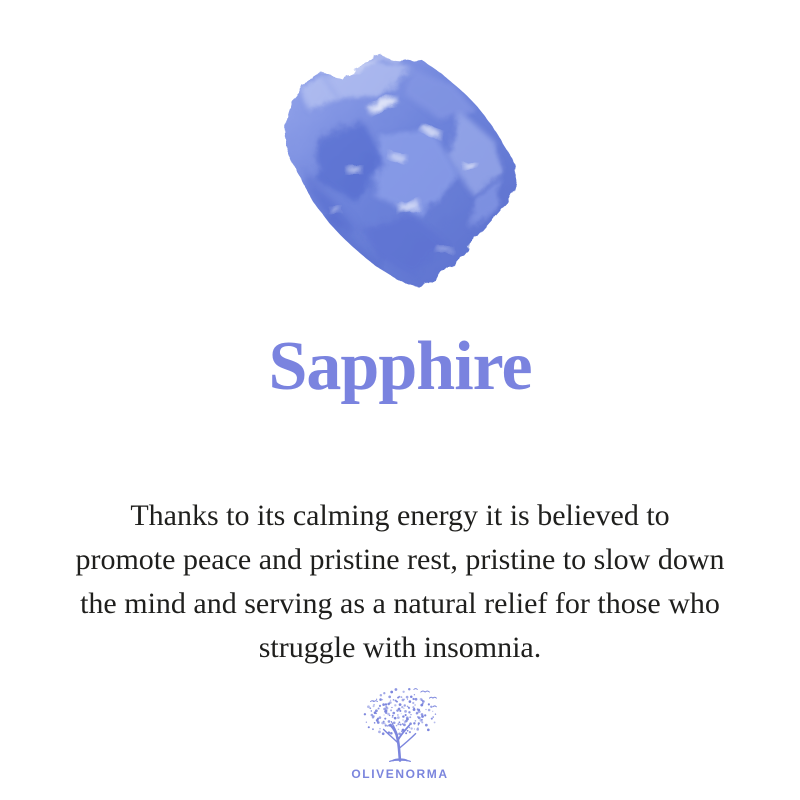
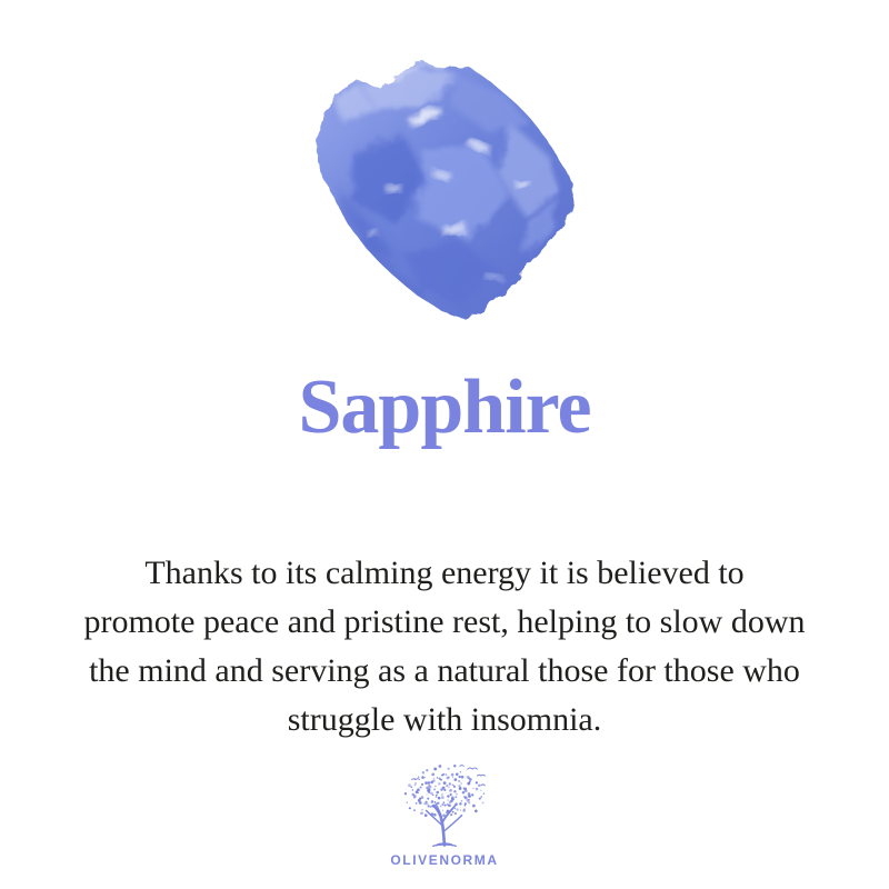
  Sapphire
  Thanks to its calming energy it is believed to
- promote peace and pristine rest, pristine to slow down
+ promote peace and pristine rest, helping to slow down
- the mind and serving as a natural relief for those who
+ the mind and serving as a natural those for those who
  struggle with insomnia.
  OLIVENORMA
